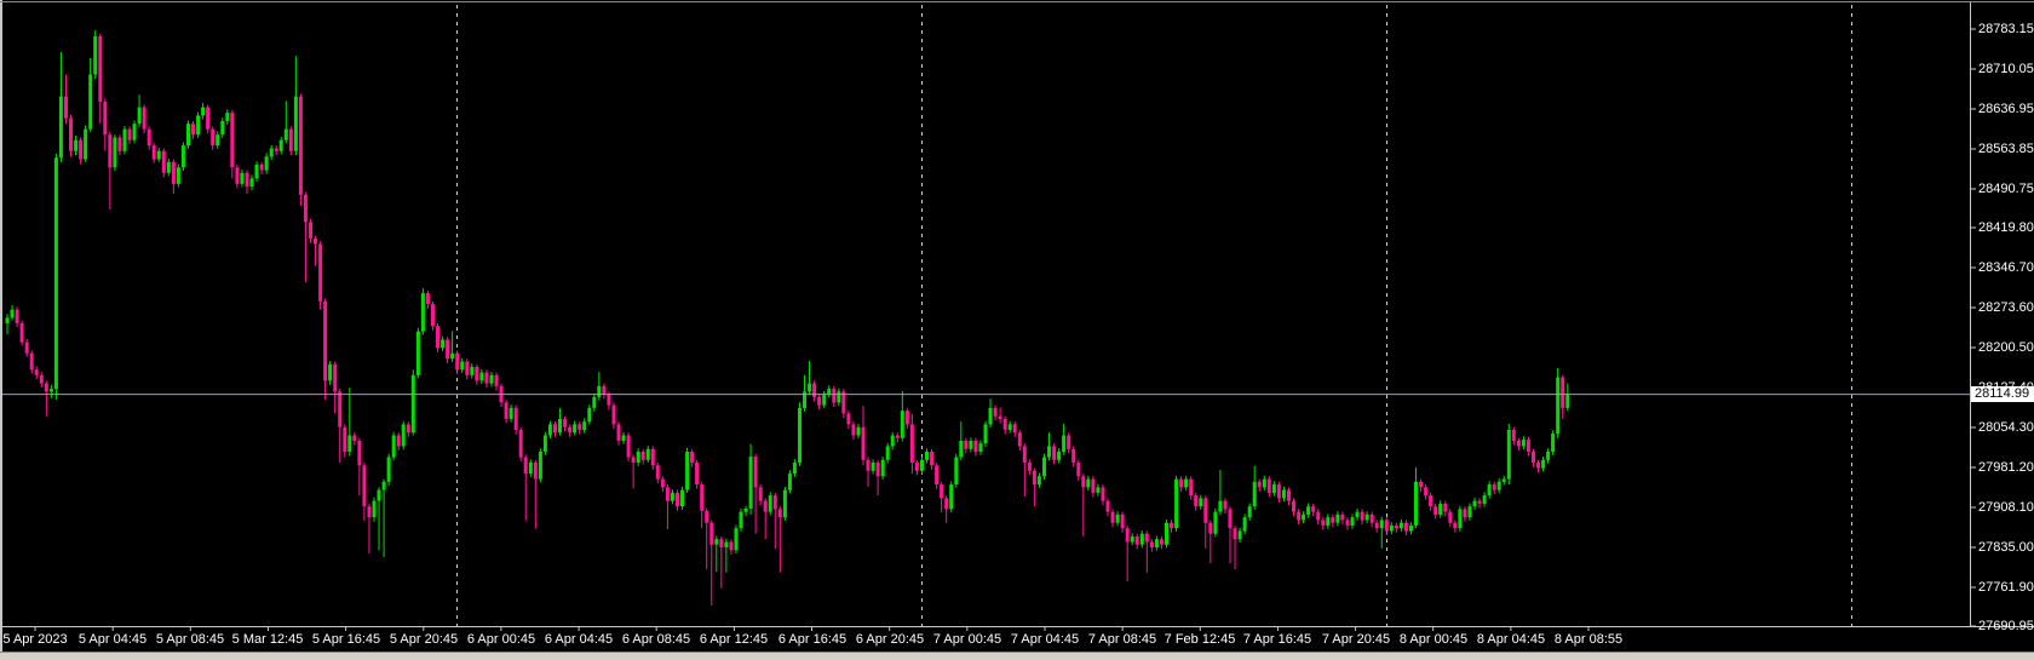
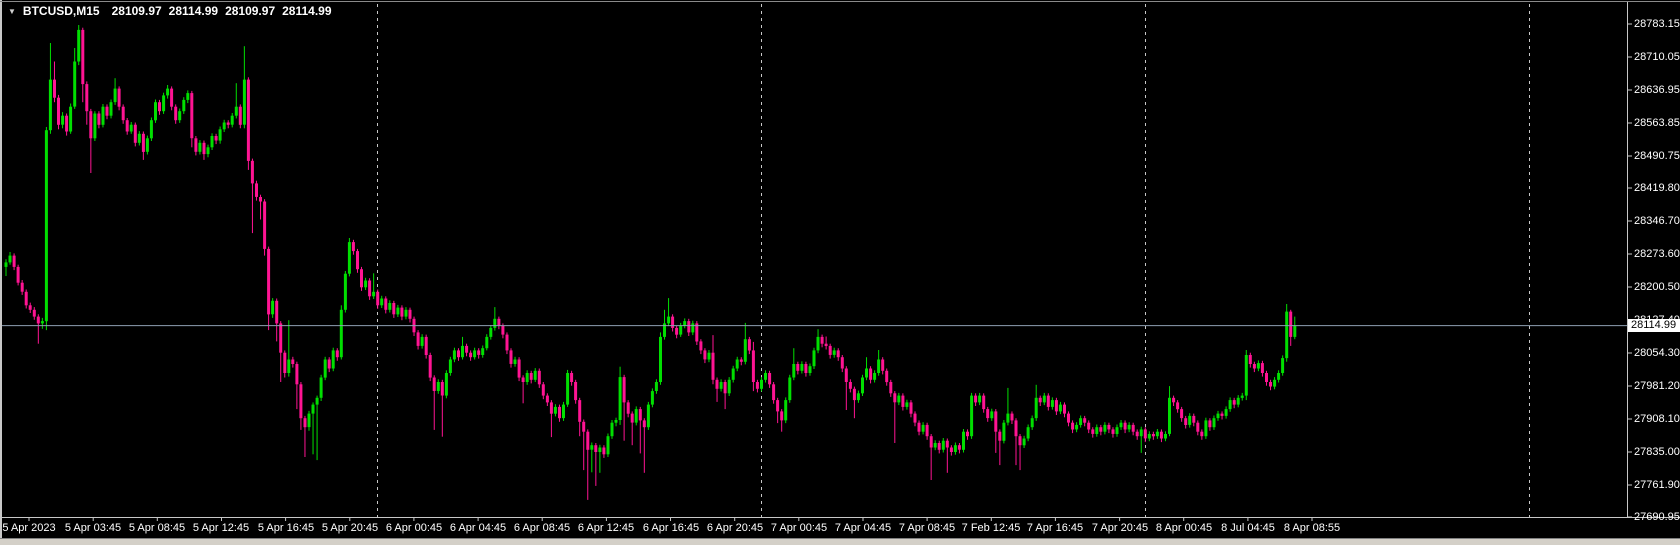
+ ▼ BTCUSD,M15 28109.97 28114.99 28109.97 28114.99
  28783.15
  28710.05
  28636.95
  28563.85
  28490.75
  28419.80
  28346.70
  28273.60
  28200.50
  28054.30
  27981.20
  27908.10
  27835.00
  27761.90
  27690.95
  5 Apr 2023
- 5 Apr 04:45
+ 5 Apr 03:45
  5 Apr 08:45
- 5 Mar 12:45
+ 5 Apr 12:45
  5 Apr 16:45
  5 Apr 20:45
  6 Apr 00:45
  6 Apr 04:45
  6 Apr 08:45
  6 Apr 12:45
  6 Apr 16:45
  6 Apr 20:45
  7 Apr 00:45
  7 Apr 04:45
  7 Apr 08:45
  7 Feb 12:45
  7 Apr 16:45
  7 Apr 20:45
  8 Apr 00:45
- 8 Apr 04:45
+ 8 Jul 04:45
  8 Apr 08:55
  28114.99
